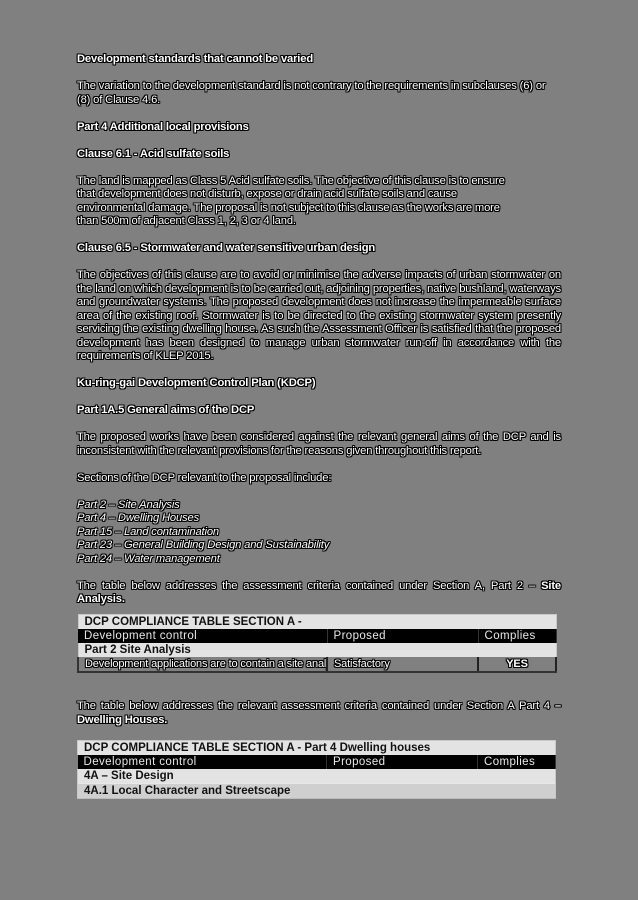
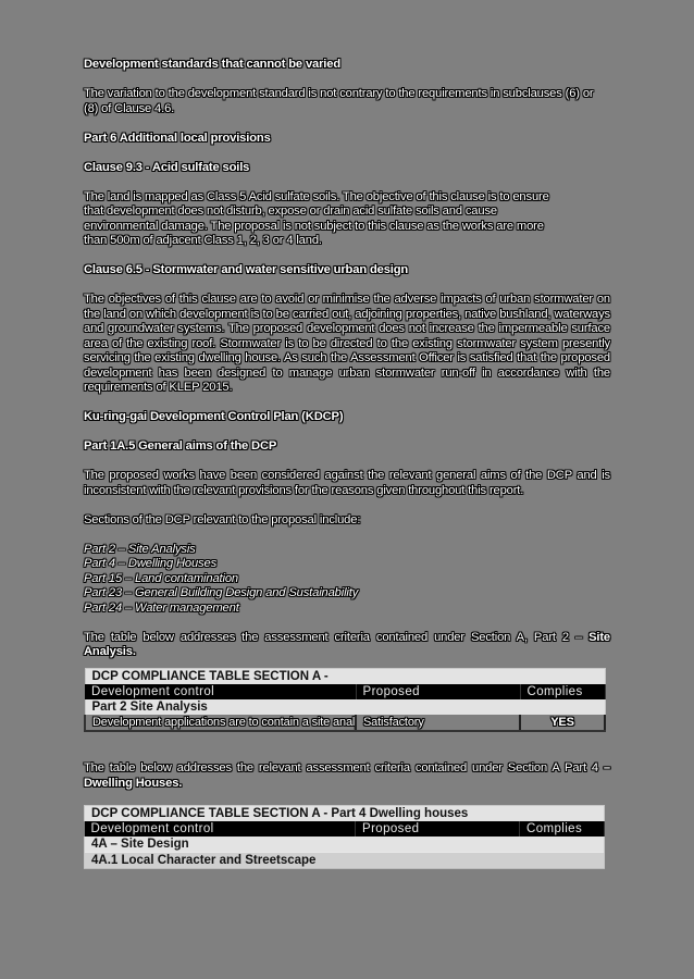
  Development standards that cannot be varied
  The variation to the development standard is not contrary to the requirements in subclauses (6) or (8) of Clause 4.6.
- Part 4 Additional local provisions
+ Part 6 Additional local provisions
- Clause 6.1 - Acid sulfate soils
+ Clause 9.3 - Acid sulfate soils
  The land is mapped as Class 5 Acid sulfate soils. The objective of this clause is to ensure
  that development does not disturb, expose or drain acid sulfate soils and cause
  environmental damage. The proposal is not subject to this clause as the works are more
  than 500m of adjacent Class 1, 2, 3 or 4 land.
  Clause 6.5 - Stormwater and water sensitive urban design
  The objectives of this clause are to avoid or minimise the adverse impacts of urban stormwater on the land on which development is to be carried out, adjoining properties, native bushland, waterways and groundwater systems. The proposed development does not increase the impermeable surface area of the existing roof. Stormwater is to be directed to the existing stormwater system presently servicing the existing dwelling house. As such the Assessment Officer is satisfied that the proposed development has been designed to manage urban stormwater run-off in accordance with the requirements of KLEP 2015.
  Ku-ring-gai Development Control Plan (KDCP)
  Part 1A.5 General aims of the DCP
  The proposed works have been considered against the relevant general aims of the DCP and is inconsistent with the relevant provisions for the reasons given throughout this report.
  Sections of the DCP relevant to the proposal include:
  Part 2 – Site Analysis
  Part 4 – Dwelling Houses
  Part 15 – Land contamination
  Part 23 – General Building Design and Sustainability
  Part 24 – Water management
  The table below addresses the assessment criteria contained under Section A, Part 2 – Site Analysis.
  DCP COMPLIANCE TABLE SECTION A -
  Development control	Proposed	Complies
  Part 2 Site Analysis
  Development applications are to contain a site anal	Satisfactory	YES
  The table below addresses the relevant assessment criteria contained under Section A Part 4 – Dwelling Houses.
  DCP COMPLIANCE TABLE SECTION A - Part 4 Dwelling houses
  Development control	Proposed	Complies
  4A – Site Design
  4A.1 Local Character and Streetscape
